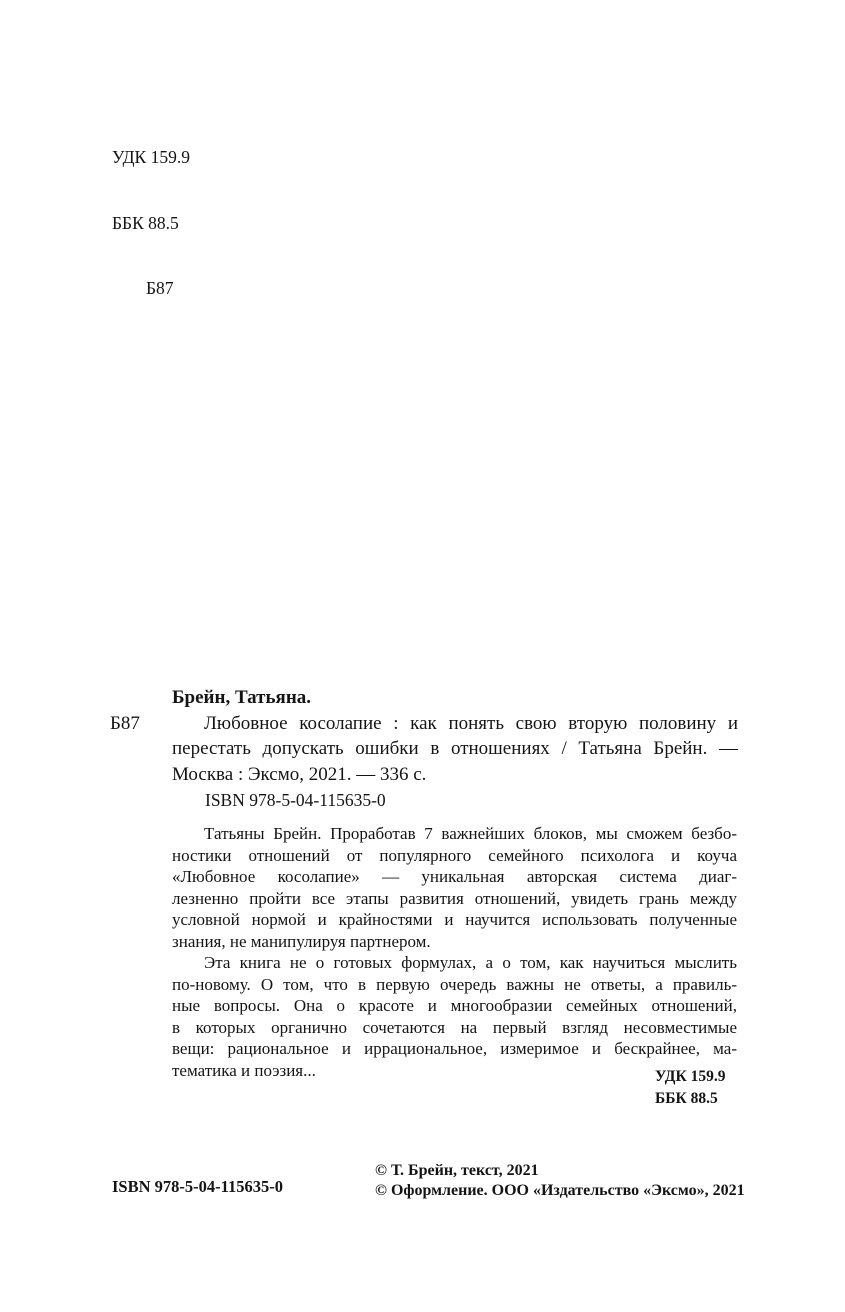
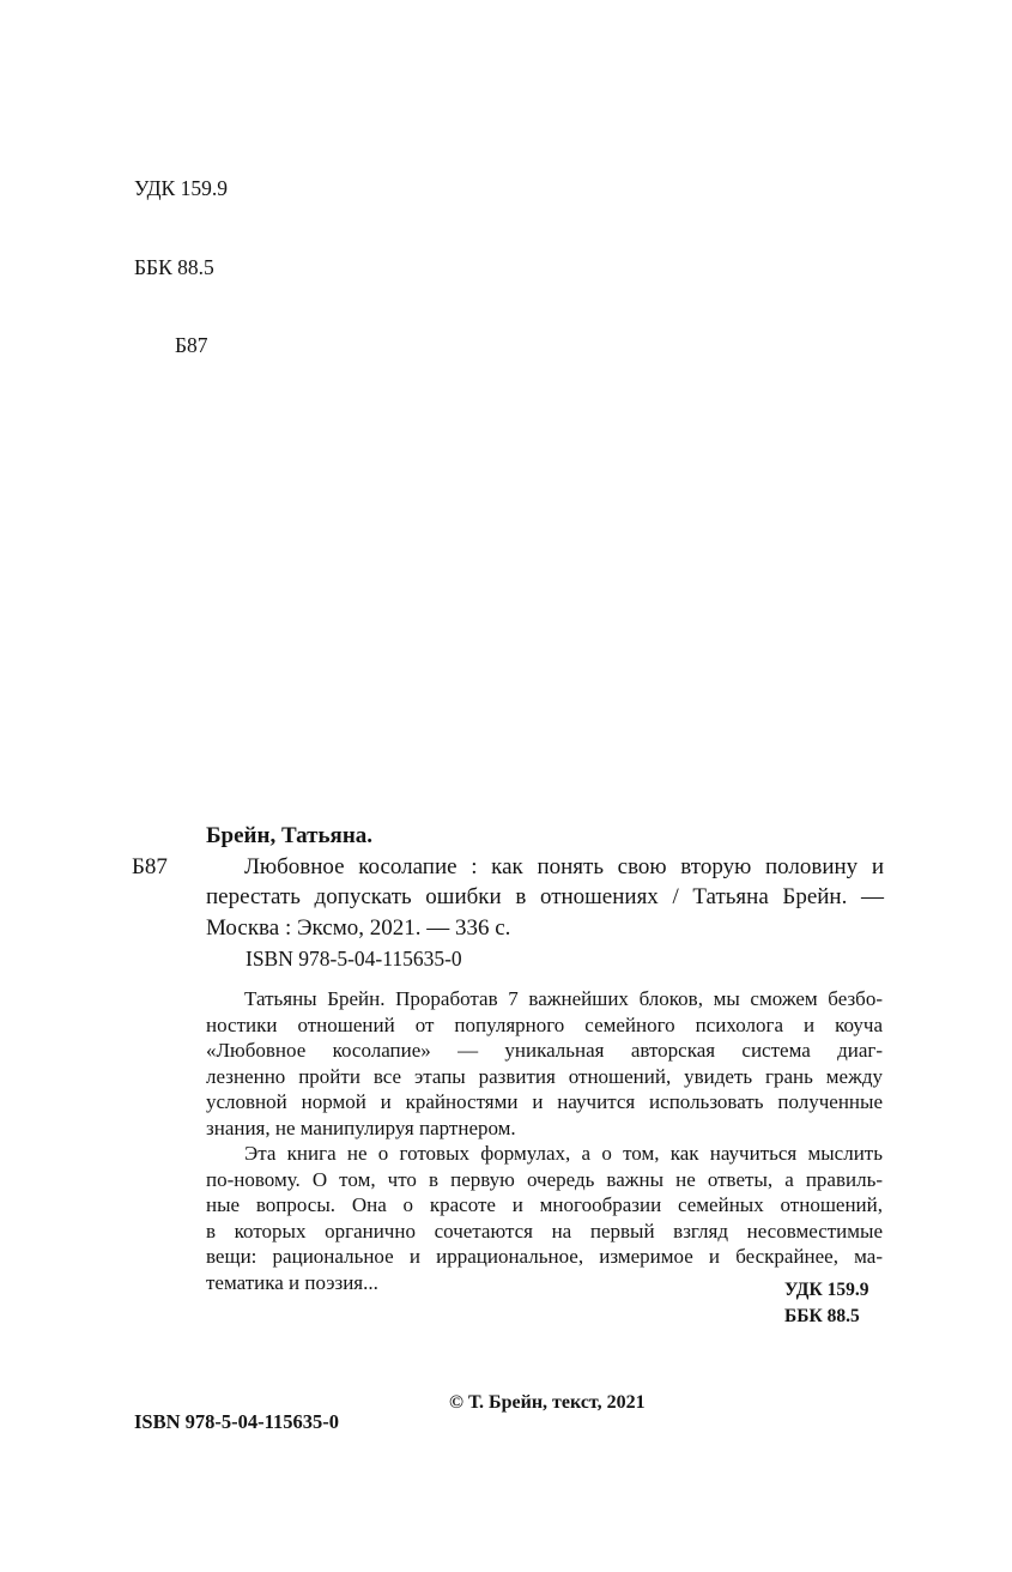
  УДК 159.9
  ББК 88.5
  Б87
  Б87
  Брейн, Татьяна.
  Любовное косолапие : как понять свою вторую половину и
  перестать допускать ошибки в отношениях / Татьяна Брейн. —
  Москва : Эксмо, 2021. — 336 с.
  ISBN 978-5-04-115635-0
  Татьяны Брейн. Проработав 7 важнейших блоков, мы сможем безбо-
  ностики отношений от популярного семейного психолога и коуча
  «Любовное косолапие» — уникальная авторская система диаг-
  лезненно пройти все этапы развития отношений, увидеть грань между
  условной нормой и крайностями и научится использовать полученные
  знания, не манипулируя партнером.
  Эта книга не о готовых формулах, а о том, как научиться мыслить
  по-новому. О том, что в первую очередь важны не ответы, а правиль-
  ные вопросы. Она о красоте и многообразии семейных отношений,
  в которых органично сочетаются на первый взгляд несовместимые
  вещи: рациональное и иррациональное, измеримое и бескрайнее, ма-
  тематика и поэзия...
  УДК 159.9
  ББК 88.5
  ISBN 978-5-04-115635-0
  © Т. Брейн, текст, 2021
- © Оформление. ООО «Издательство «Эксмо», 2021
